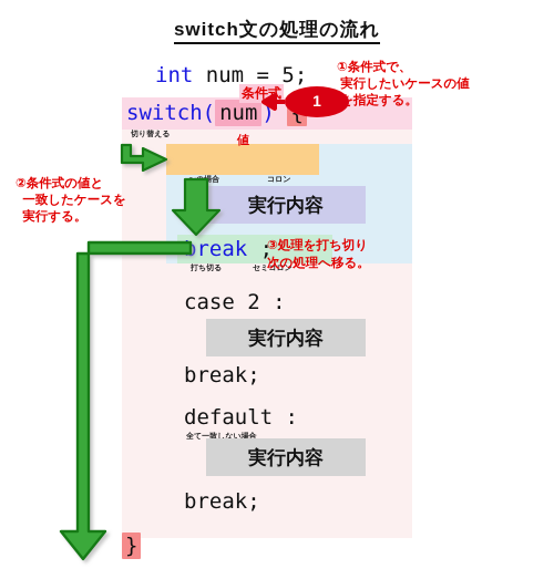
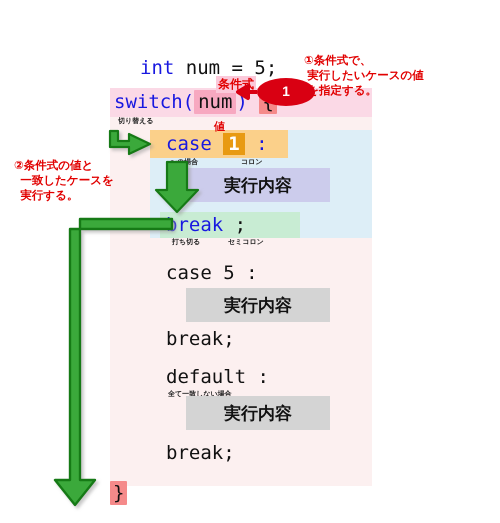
- switch文の処理の流れ
  int num = 5;
  switch( num )
  切り替える
+ case 1 :
  コロン
  値
  実行内容
  reak ;
  打ち切る
  セミコロン
- case 2 :
+ case 5 :
  実行内容
  break;
  default :
  全て一致しない場合
  実行内容
  break;
  }
  ①条件式で、
  実行したいケースの値
  指定する。
  ②条件式の値と
  一致したケースを
  実行する。
- ③処理を打ち切り
- 次の処理へ移る。
  1
